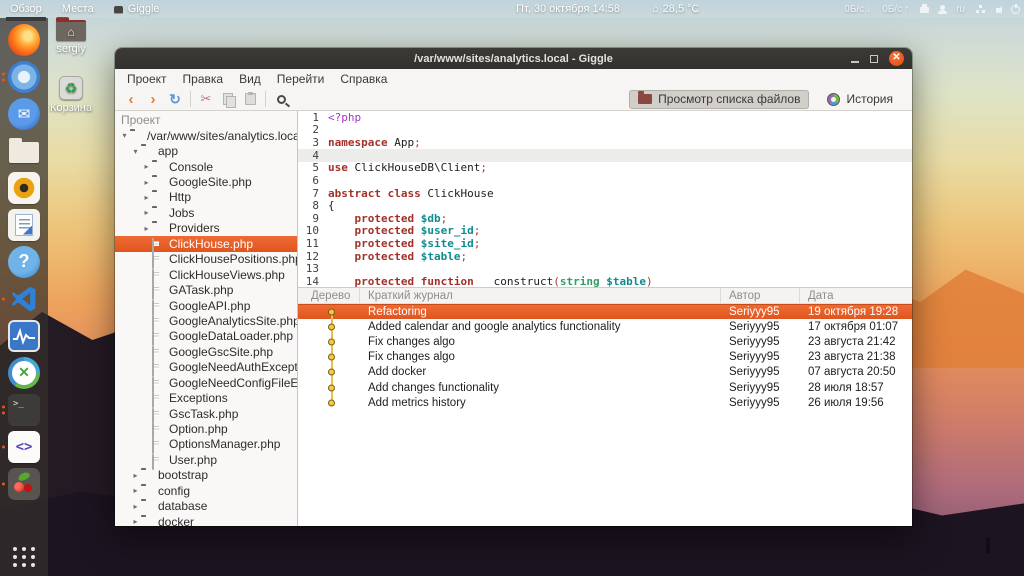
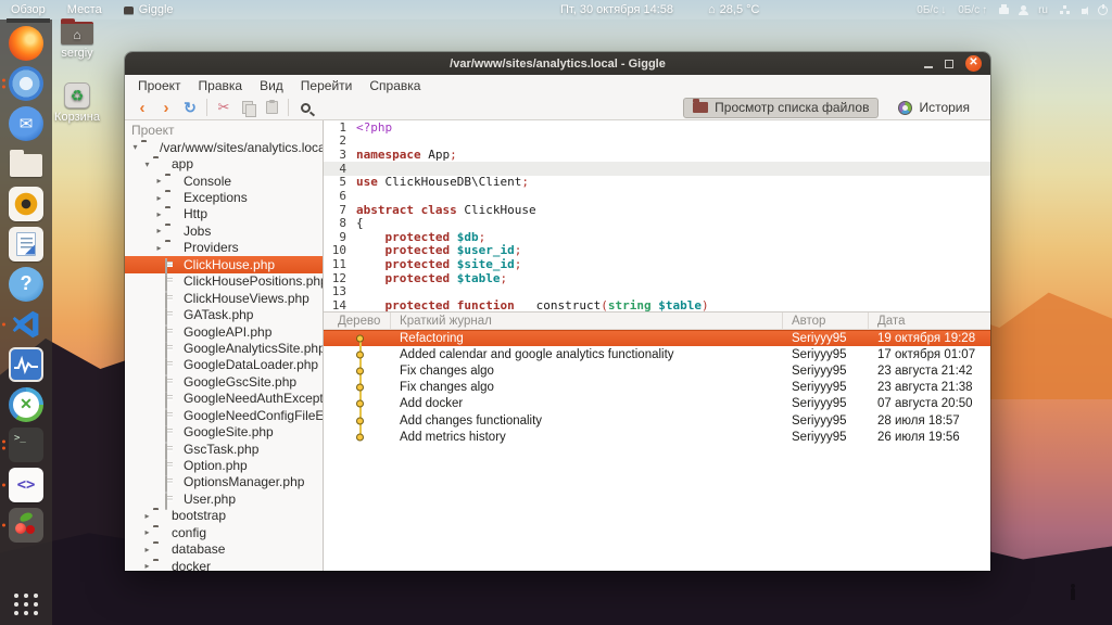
  Обзор
  Места
  Giggle
  Пт, 30 октября 14:58
  ⌂
  28,5 °C
  0Б/с
  ↓
  0Б/с
  ↑
  ru
  ✉
  ?
  >_
  <>
  ⌂
  sergiy
  ♻
  Корзина
  /var/www/sites/analytics.local - Giggle
  ✕
  Проект
  Правка
  Вид
  Перейти
  Справка
  ‹
  ›
  ↻
  ✂
  Просмотр списка файлов
  История
  Проект
  ▾
  /var/www/sites/analytics.loca
  ▾
  app
  ▸
  Console
  ▸
- GoogleSite.php
+ Exceptions
  ▸
  Http
  ▸
  Jobs
  ▸
  Providers
  ClickHouse.php
  ClickHousePositions.ph
  ClickHouseViews.php
  GATask.php
  GoogleAPI.php
  GoogleAnalyticsSite.php
  GoogleDataLoader.php
  GoogleGscSite.php
  GoogleNeedAuthExcept
  GoogleNeedConfigFileE
- Exceptions
+ GoogleSite.php
  GscTask.php
  Option.php
  OptionsManager.php
  User.php
  ▸
  bootstrap
  ▸
  config
  ▸
  database
  ▸
  docker
  1
  <?php
  2
  3
  namespace App;
  4
  5
  use ClickHouseDB\Client;
  6
  7
  abstract class ClickHouse
  8
  {
  9
  protected $db;
  10
  protected $user_id;
  11
  protected $site_id;
  12
  protected $table;
  13
  14
  protected function __construct(string $table)
  Дерево
  Краткий журнал
  Автор
  Дата
  Refactoring
  Seriyyy95
  19 октября 19:28
  Added calendar and google analytics functionality
  Seriyyy95
  17 октября 01:07
  Fix changes algo
  Seriyyy95
  23 августа 21:42
  Fix changes algo
  Seriyyy95
  23 августа 21:38
  Add docker
  Seriyyy95
  07 августа 20:50
  Add changes functionality
  Seriyyy95
  28 июля 18:57
  Add metrics history
  Seriyyy95
  26 июля 19:56
